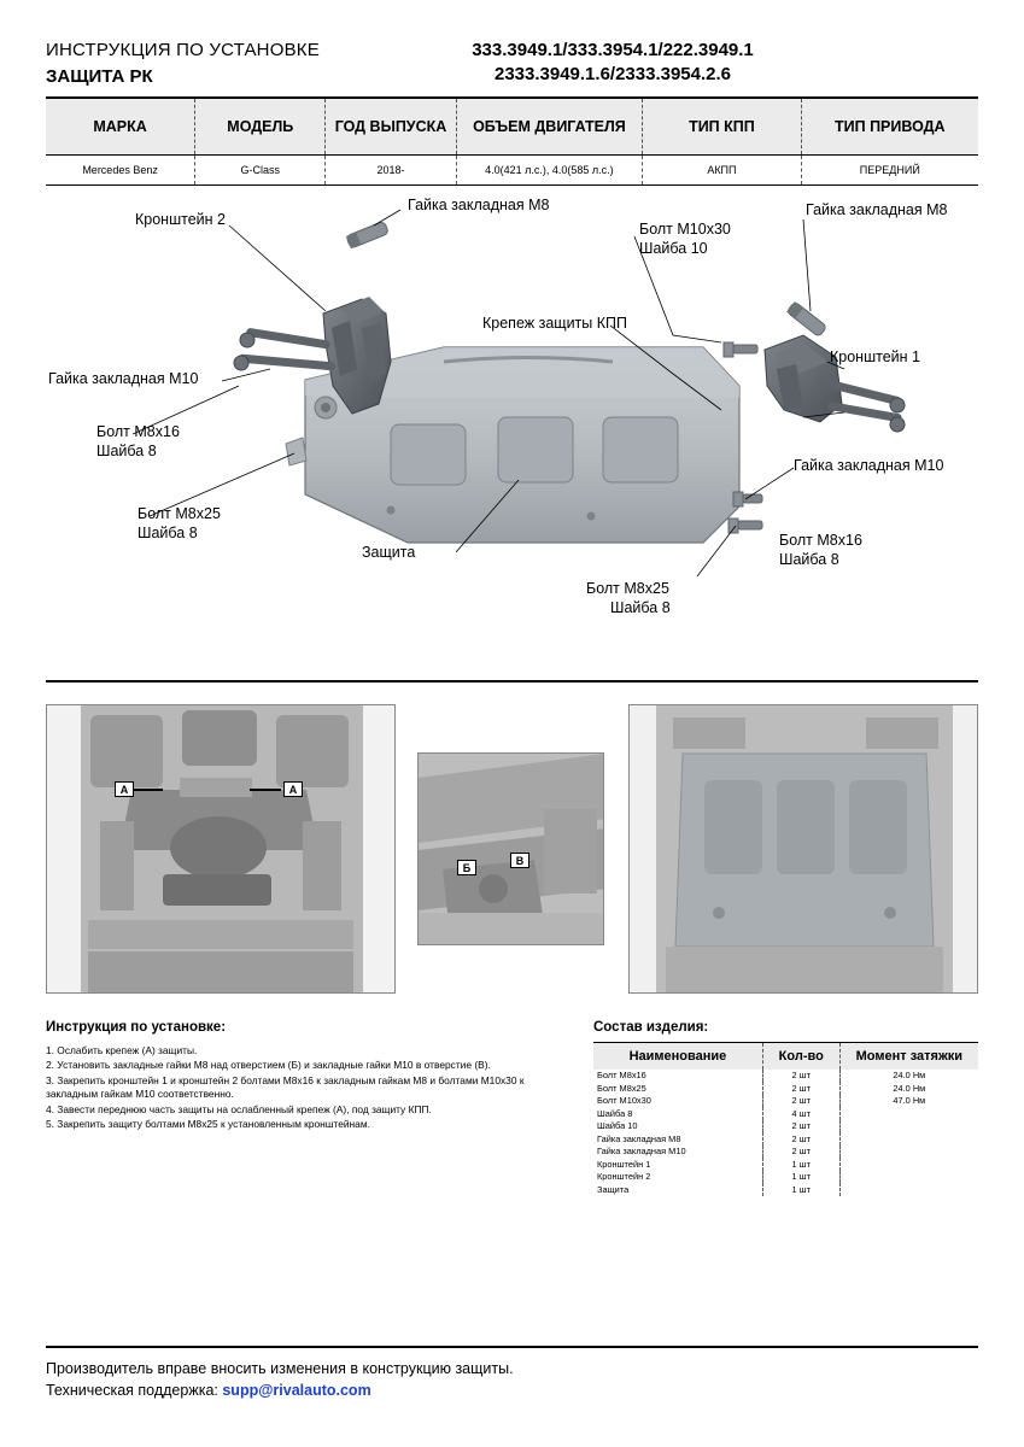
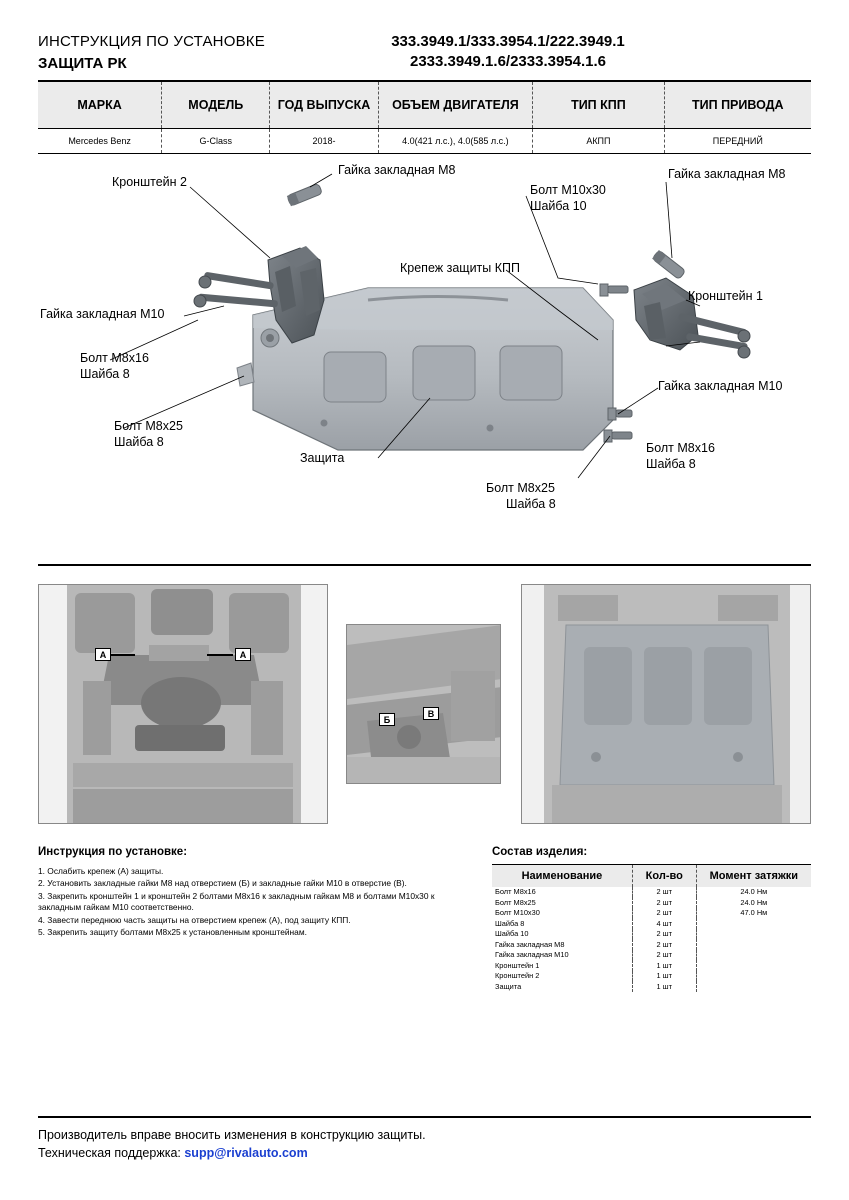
  ИНСТРУКЦИЯ ПО УСТАНОВКЕ
  ЗАЩИТА РК
  333.3949.1/333.3954.1/222.3949.1
- 2333.3949.1.6/2333.3954.2.6
+ 2333.3949.1.6/2333.3954.1.6
  МАРКА	МОДЕЛЬ	ГОД ВЫПУСКА	ОБЪЕМ ДВИГАТЕЛЯ	ТИП КПП	ТИП ПРИВОДА
  Mercedes Benz	G-Class	2018-	4.0(421 л.с.), 4.0(585 л.с.)	АКПП	ПЕРЕДНИЙ
  Гайка закладная М8
  Кронштейн 2
  Болт М10х30
  Шайба 10
  Гайка закладная М8
  Крепеж защиты КПП
  Кронштейн 1
  Гайка закладная М10
  Болт М8х16
  Шайба 8
  Гайка закладная М10
  Болт М8х25
  Шайба 8
  Защита
  Болт М8х16
  Шайба 8
  Болт М8х25
  Шайба 8
  A
  A
  Б
  В
  Инструкция по установке:
  1. Ослабить крепеж (А) защиты.
  2. Установить закладные гайки М8 над отверстием (Б) и закладные гайки М10 в отверстие (В).
  3. Закрепить кронштейн 1 и кронштейн 2 болтами М8х16 к закладным гайкам М8 и болтами М10х30 к закладным гайкам М10 соответственно.
- 4. Завести переднюю часть защиты на ослабленный крепеж (А), под защиту КПП.
+ 4. Завести переднюю часть защиты на отверстием крепеж (А), под защиту КПП.
  5. Закрепить защиту болтами М8х25 к установленным кронштейнам.
  Состав изделия:
  Наименование	Кол-во	Момент затяжки
  Болт М8х16	2 шт	24.0 Нм
  Болт М8х25	2 шт	24.0 Нм
  Болт М10х30	2 шт	47.0 Нм
  Шайба 8	4 шт
  Шайба 10	2 шт
  Гайка закладная М8	2 шт
  Гайка закладная М10	2 шт
  Кронштейн 1	1 шт
  Кронштейн 2	1 шт
  Защита	1 шт
  Производитель вправе вносить изменения в конструкцию защиты.
  Техническая поддержка: supp@rivalauto.com
